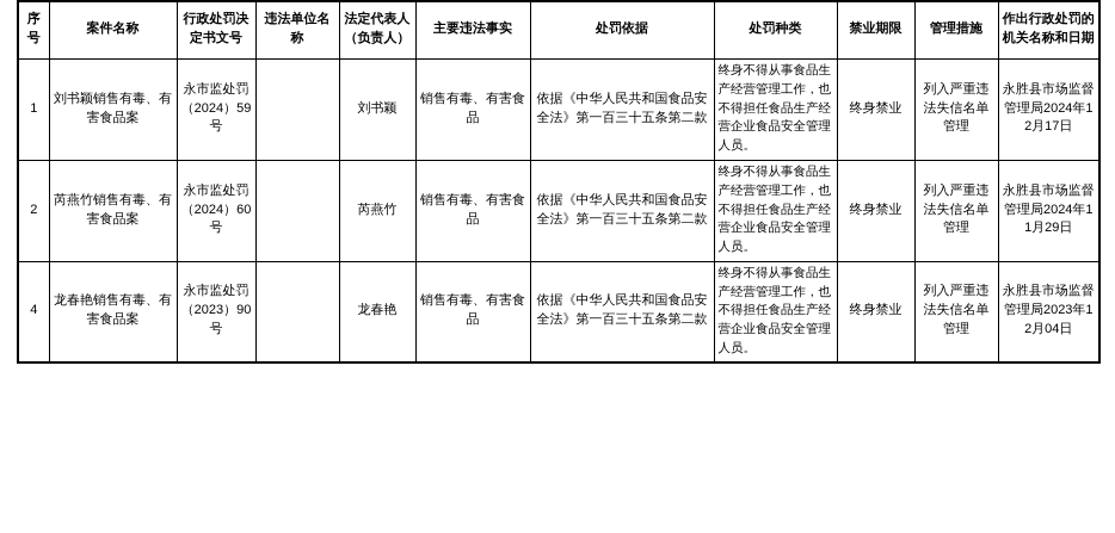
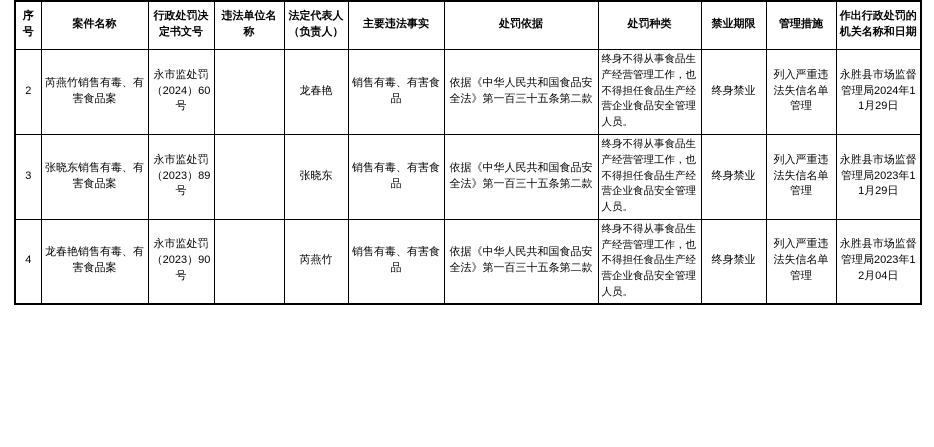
  序号	案件名称	行政处罚决定书文号	违法单位名称	法定代表人（负责人）	主要违法事实	处罚依据	处罚种类	禁业期限	管理措施	作出行政处罚的机关名称和日期
- 1	刘书颖销售有毒、有害食品案	永市监处罚（2024）59号		刘书颖	销售有毒、有害食品	依据《中华人民共和国食品安全法》第一百三十五条第二款	终身不得从事食品生产经营管理工作，也不得担任食品生产经营企业食品安全管理人员。	终身禁业	列入严重违法失信名单管理	永胜县市场监督管理局2024年12月17日
- 2	芮燕竹销售有毒、有害食品案	永市监处罚（2024）60号		芮燕竹	销售有毒、有害食品	依据《中华人民共和国食品安全法》第一百三十五条第二款	终身不得从事食品生产经营管理工作，也不得担任食品生产经营企业食品安全管理人员。	终身禁业	列入严重违法失信名单管理	永胜县市场监督管理局2024年11月29日
+ 2	芮燕竹销售有毒、有害食品案	永市监处罚（2024）60号		龙春艳	销售有毒、有害食品	依据《中华人民共和国食品安全法》第一百三十五条第二款	终身不得从事食品生产经营管理工作，也不得担任食品生产经营企业食品安全管理人员。	终身禁业	列入严重违法失信名单管理	永胜县市场监督管理局2024年11月29日
+ 3	张晓东销售有毒、有害食品案	永市监处罚（2023）89号		张晓东	销售有毒、有害食品	依据《中华人民共和国食品安全法》第一百三十五条第二款	终身不得从事食品生产经营管理工作，也不得担任食品生产经营企业食品安全管理人员。	终身禁业	列入严重违法失信名单管理	永胜县市场监督管理局2023年11月29日
- 4	龙春艳销售有毒、有害食品案	永市监处罚（2023）90号		龙春艳	销售有毒、有害食品	依据《中华人民共和国食品安全法》第一百三十五条第二款	终身不得从事食品生产经营管理工作，也不得担任食品生产经营企业食品安全管理人员。	终身禁业	列入严重违法失信名单管理	永胜县市场监督管理局2023年12月04日
+ 4	龙春艳销售有毒、有害食品案	永市监处罚（2023）90号		芮燕竹	销售有毒、有害食品	依据《中华人民共和国食品安全法》第一百三十五条第二款	终身不得从事食品生产经营管理工作，也不得担任食品生产经营企业食品安全管理人员。	终身禁业	列入严重违法失信名单管理	永胜县市场监督管理局2023年12月04日
